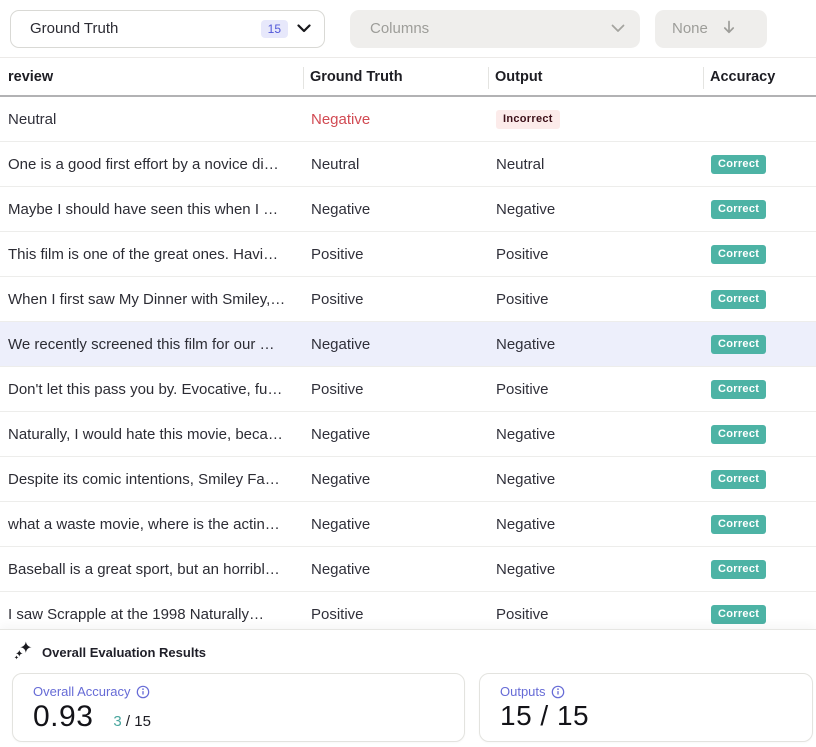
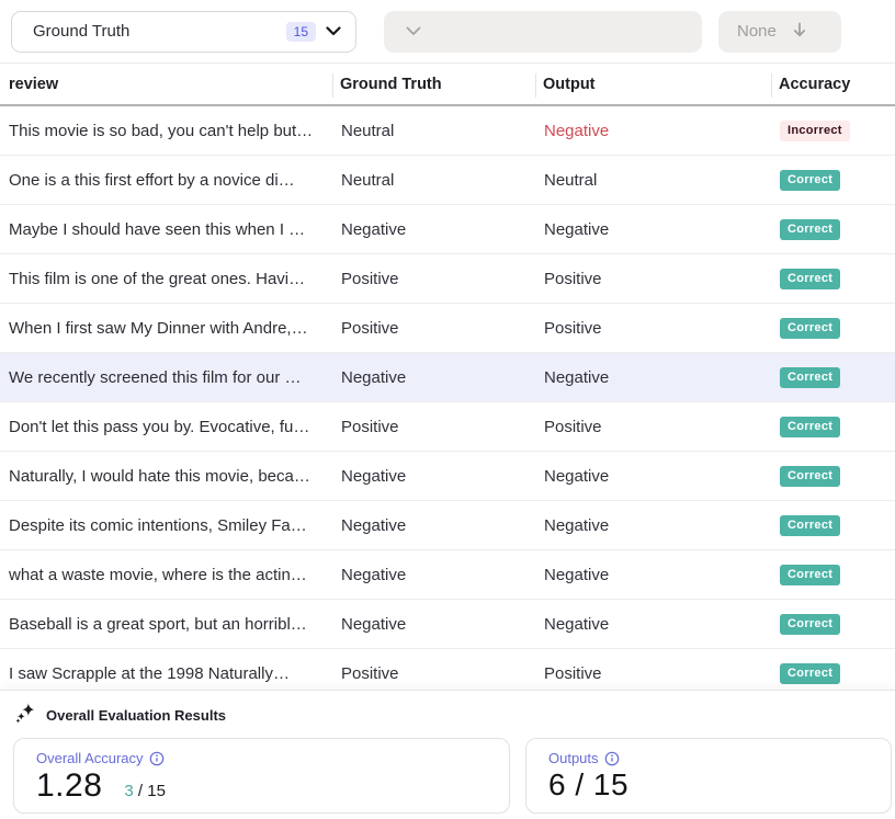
  Ground Truth
  15
- Columns
  None
  review
  Ground Truth
  Output
  Accuracy
+ This movie is so bad, you can't help but…
  Neutral
  Negative
  Incorrect
- One is a good first effort by a novice di…
+ One is a this first effort by a novice di…
  Neutral
  Neutral
  Correct
  Maybe I should have seen this when I …
  Negative
  Negative
  Correct
  This film is one of the great ones. Havi…
  Positive
  Positive
  Correct
- When I first saw My Dinner with Smiley,…
+ When I first saw My Dinner with Andre,…
  Positive
  Positive
  Correct
  We recently screened this film for our …
  Negative
  Negative
  Correct
  Don't let this pass you by. Evocative, fu…
  Positive
  Positive
  Correct
  Naturally, I would hate this movie, beca…
  Negative
  Negative
  Correct
  Despite its comic intentions, Smiley Fa…
  Negative
  Negative
  Correct
  what a waste movie, where is the actin…
  Negative
  Negative
  Correct
  Baseball is a great sport, but an horribl…
  Negative
  Negative
  Correct
  I saw Scrapple at the 1998 Naturally…
  Positive
  Positive
  Correct
  Overall Evaluation Results
  Overall Accuracy
- 0.93
+ 1.28
  3 / 15
  Outputs
- 15 / 15
+ 6 / 15
